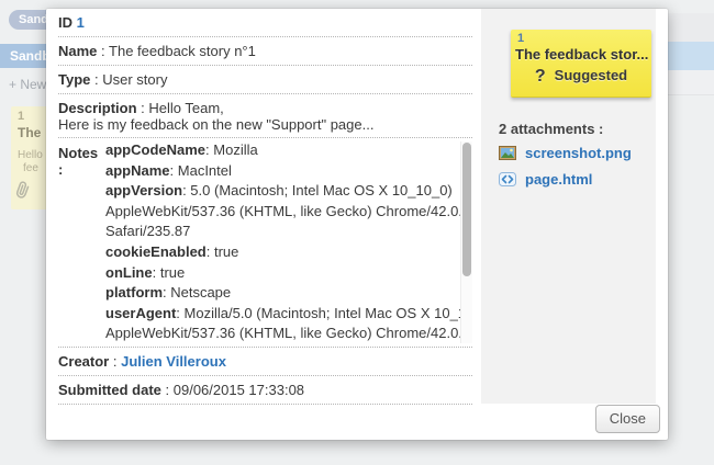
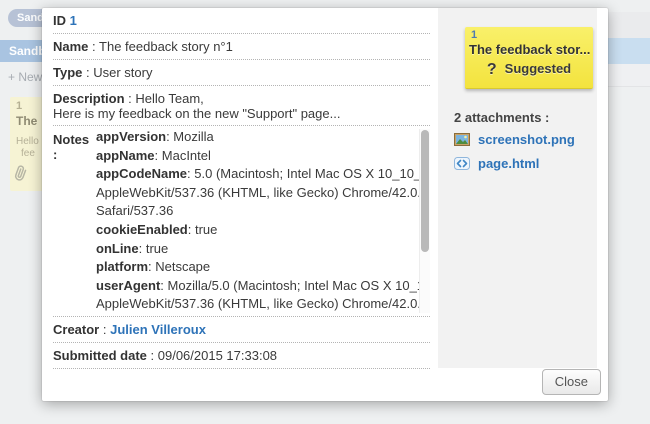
  Sand
  + New
  1
  The
  Hello
  fee
  ID 1
  Name : The feedback story n°1
  Type : User story
  Description : Hello Team,
  Here is my feedback on the new "Support" page...
  Notes :
- appCodeName: Mozilla
+ appVersion: Mozilla
  appName: MacIntel
- appVersion: 5.0 (Macintosh; Intel Mac OS X 10_10_0)
+ appCodeName: 5.0 (Macintosh; Intel Mac OS X 10_10_
  AppleWebKit/537.36 (KHTML, like Gecko) Chrome/42.0
- Safari/235.87
+ Safari/537.36
  cookieEnabled: true
  onLine: true
  platform: Netscape
  userAgent: Mozilla/5.0 (Macintosh; Intel Mac OS X 10_
  AppleWebKit/537.36 (KHTML, like Gecko) Chrome/42.0
  Creator : Julien Villeroux
  Submitted date : 09/06/2015 17:33:08
  1
  The feedback stor...
  ? Suggested
  2 attachments :
  screenshot.png
  page.html
  Close
